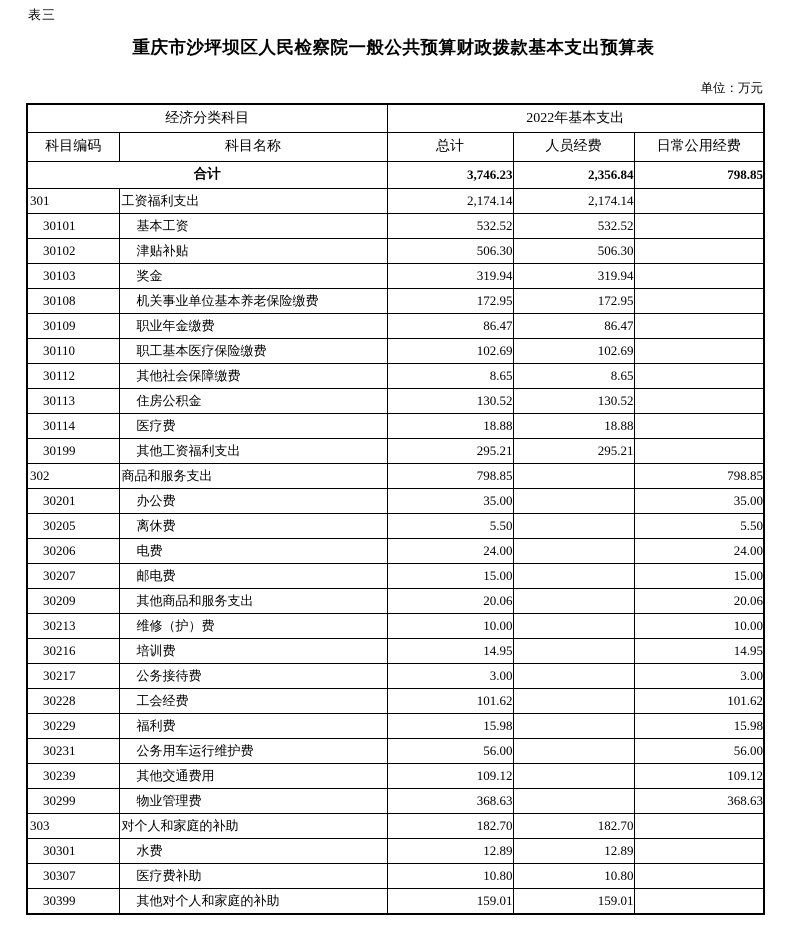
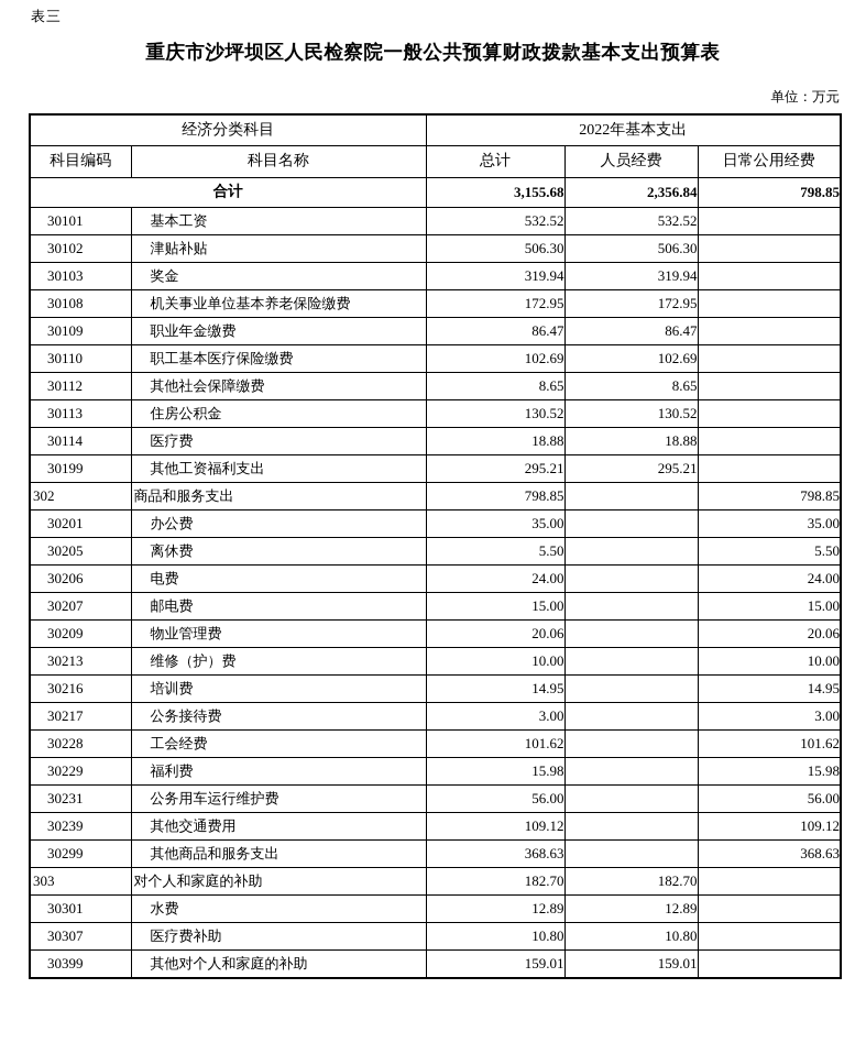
  表三
  重庆市沙坪坝区人民检察院一般公共预算财政拨款基本支出预算表
  单位：万元
  经济分类科目	2022年基本支出
  科目编码	科目名称	总计	人员经费	日常公用经费
- 合计	3,746.23	2,356.84	798.85
+ 合计	3,155.68	2,356.84	798.85
- 301	工资福利支出	2,174.14	2,174.14
  30101	基本工资	532.52	532.52
  30102	津贴补贴	506.30	506.30
  30103	奖金	319.94	319.94
  30108	机关事业单位基本养老保险缴费	172.95	172.95
  30109	职业年金缴费	86.47	86.47
  30110	职工基本医疗保险缴费	102.69	102.69
  30112	其他社会保障缴费	8.65	8.65
  30113	住房公积金	130.52	130.52
  30114	医疗费	18.88	18.88
  30199	其他工资福利支出	295.21	295.21
  302	商品和服务支出	798.85		798.85
  30201	办公费	35.00		35.00
  30205	离休费	5.50		5.50
  30206	电费	24.00		24.00
  30207	邮电费	15.00		15.00
- 30209	其他商品和服务支出	20.06		20.06
+ 30209	物业管理费	20.06		20.06
  30213	维修（护）费	10.00		10.00
  30216	培训费	14.95		14.95
  30217	公务接待费	3.00		3.00
  30228	工会经费	101.62		101.62
  30229	福利费	15.98		15.98
  30231	公务用车运行维护费	56.00		56.00
  30239	其他交通费用	109.12		109.12
- 30299	物业管理费	368.63		368.63
+ 30299	其他商品和服务支出	368.63		368.63
  303	对个人和家庭的补助	182.70	182.70
  30301	水费	12.89	12.89
  30307	医疗费补助	10.80	10.80
  30399	其他对个人和家庭的补助	159.01	159.01
